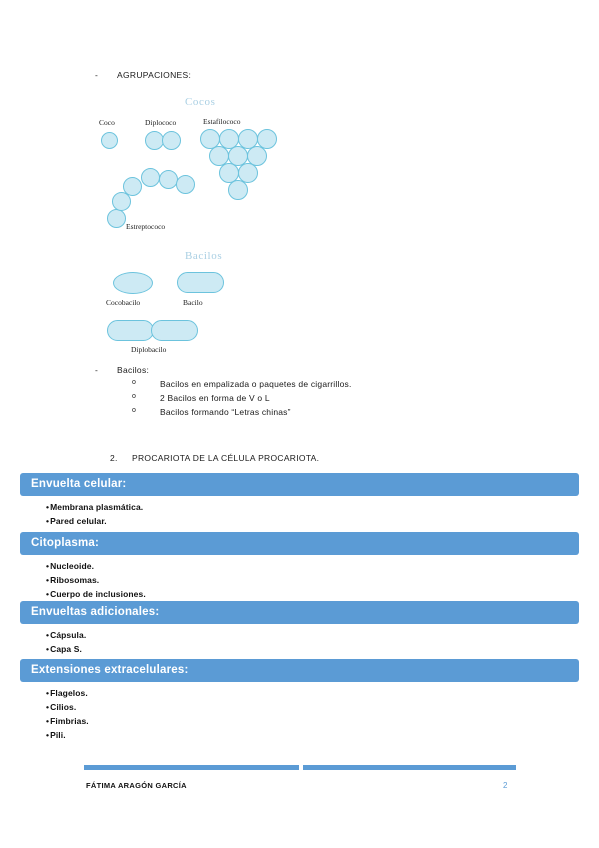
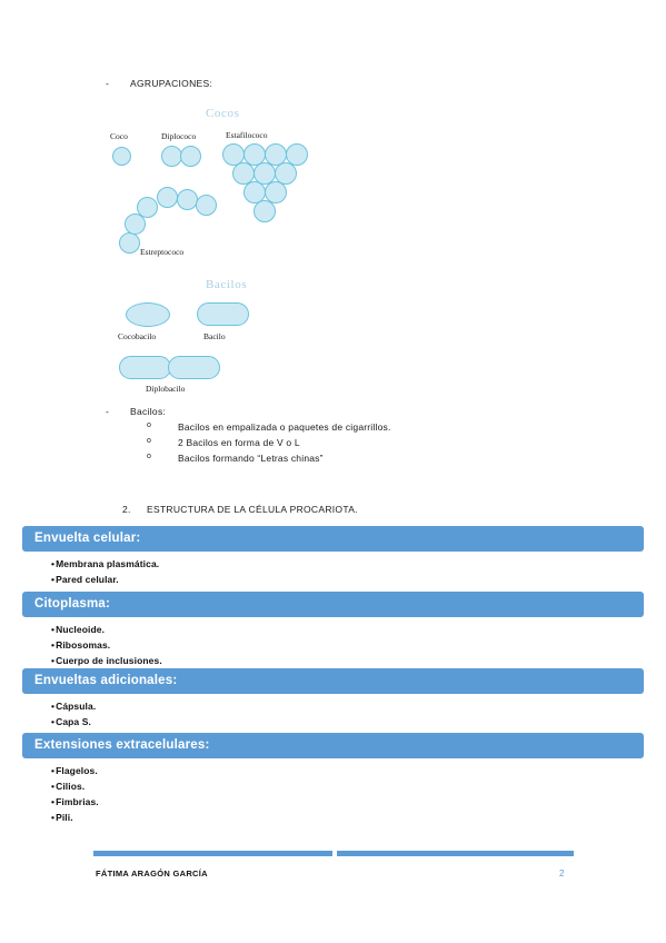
  - AGRUPACIONES:
  Cocos
  Coco
  Diplococo
  Estafilococo
  Estreptococo
  Bacilos
  Cocobacilo
  Bacilo
  Diplobacilo
  - Bacilos:
  Bacilos en empalizada o paquetes de cigarrillos.
  2 Bacilos en forma de V o L
  Bacilos formando “Letras chinas”
- 2. PROCARIOTA DE LA CÉLULA PROCARIOTA.
+ 2. ESTRUCTURA DE LA CÉLULA PROCARIOTA.
  Envuelta celular:
  •Membrana plasmática.
  •Pared celular.
  Citoplasma:
  •Nucleoide.
  •Ribosomas.
  •Cuerpo de inclusiones.
  Envueltas adicionales:
  •Cápsula.
  •Capa S.
  Extensiones extracelulares:
  •Flagelos.
  •Cilios.
  •Fimbrias.
  •Pili.
  FÁTIMA ARAGÓN GARCÍA
  2
